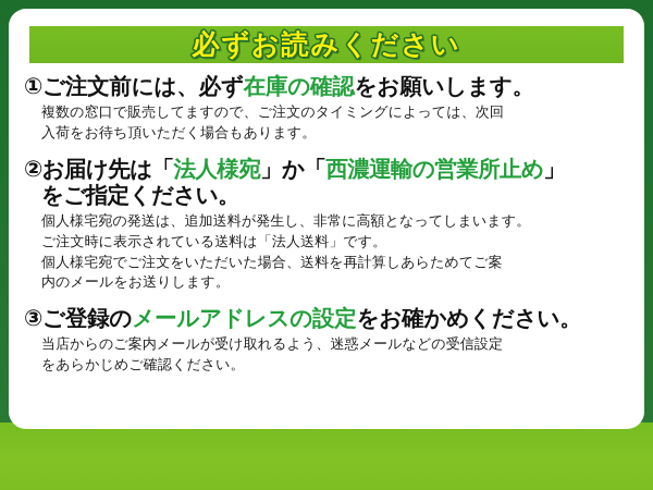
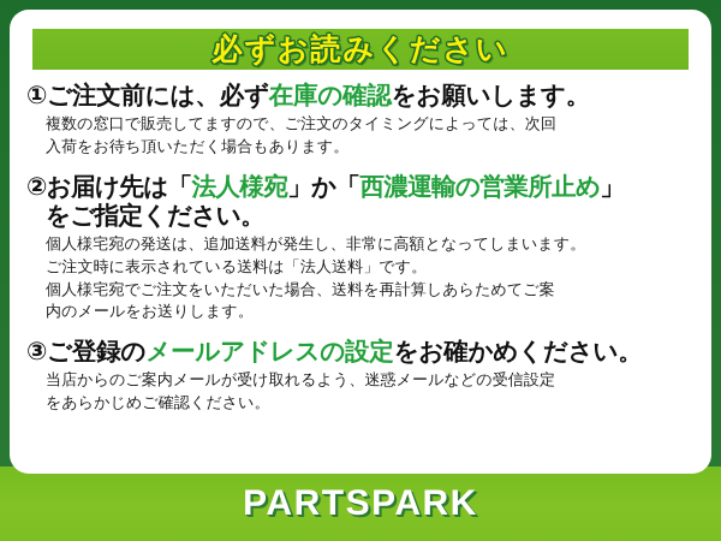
  必ずお読みください
  ①ご注文前には、必ず在庫の確認をお願いします。
  複数の窓口で販売してますので、ご注文のタイミングによっては、次回
  入荷をお待ち頂いただく場合もあります。
  ②お届け先は「法人様宛」か「西濃運輸の営業所止め」
  をご指定ください。
  個人様宅宛の発送は、追加送料が発生し、非常に高額となってしまいます。
  ご注文時に表示されている送料は「法人送料」です。
  個人様宅宛でご注文をいただいた場合、送料を再計算しあらためてご案
  内のメールをお送りします。
  ③ご登録のメールアドレスの設定をお確かめください。
  当店からのご案内メールが受け取れるよう、迷惑メールなどの受信設定
  をあらかじめご確認ください。
+ PARTSPARK
